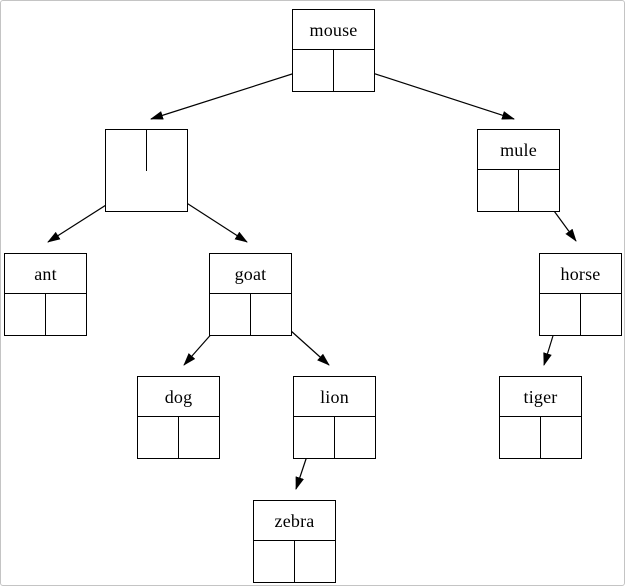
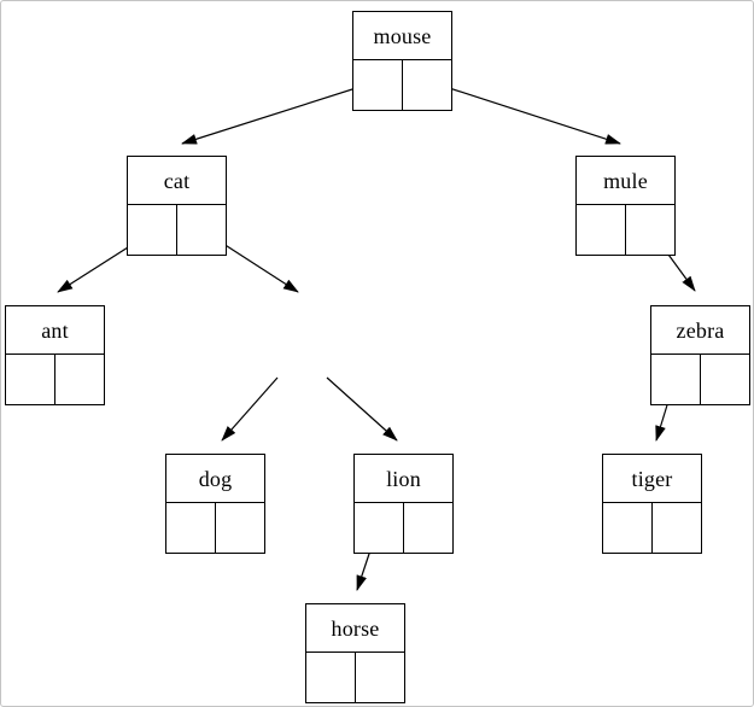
  mouse
+ cat
  mule
  ant
- goat
- horse
+ zebra
  dog
  lion
  tiger
- zebra
+ horse
